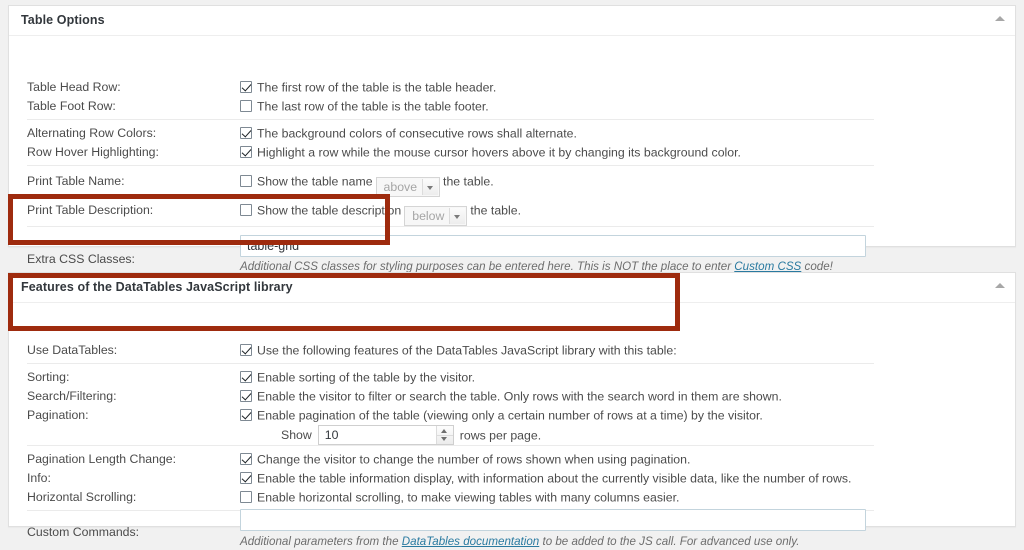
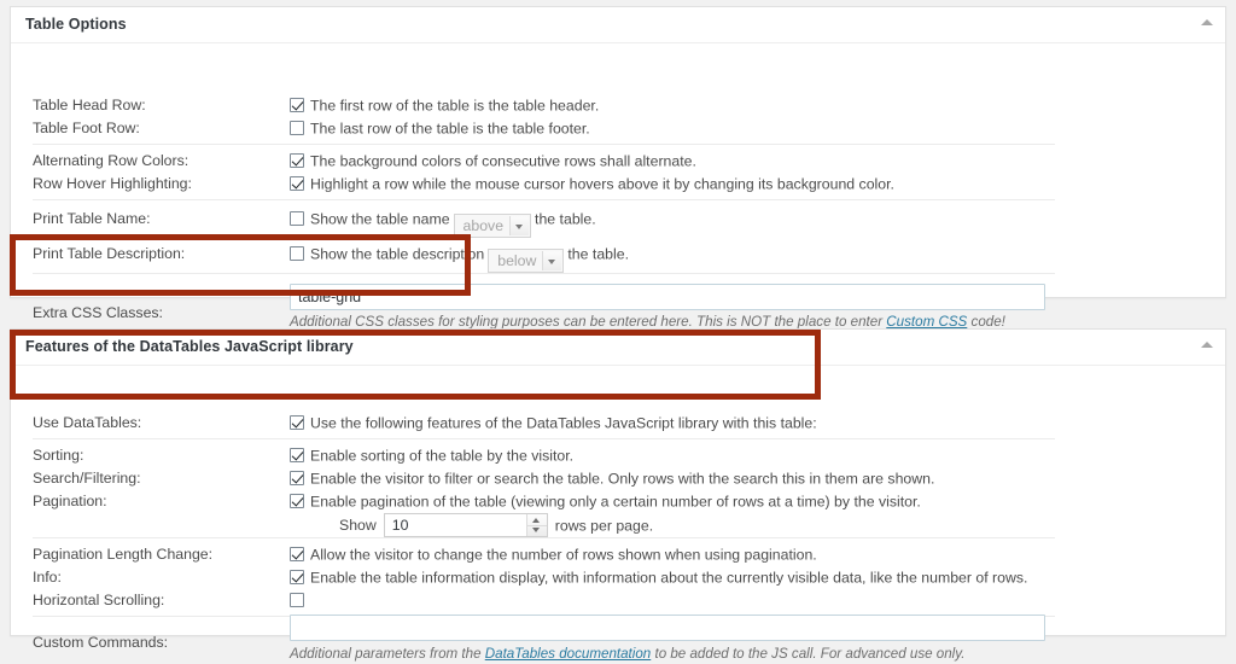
  Table Options
  Table Head Row:
  The first row of the table is the table header.
  Table Foot Row:
  The last row of the table is the table footer.
  Alternating Row Colors:
  The background colors of consecutive rows shall alternate.
  Row Hover Highlighting:
  Highlight a row while the mouse cursor hovers above it by changing its background color.
  Print Table Name:
  Show the table name above the table.
  Print Table Description:
  Show the table description below the table.
  Extra CSS Classes:
  table-grid
  Additional CSS classes for styling purposes can be entered here. This is NOT the place to enter Custom CSS code!
  Features of the DataTables JavaScript library
  Use DataTables:
  Use the following features of the DataTables JavaScript library with this table:
  Sorting:
  Enable sorting of the table by the visitor.
  Search/Filtering:
- Enable the visitor to filter or search the table. Only rows with the search word in them are shown.
+ Enable the visitor to filter or search the table. Only rows with the search this in them are shown.
  Pagination:
  Enable pagination of the table (viewing only a certain number of rows at a time) by the visitor.
  Show
  10
  rows per page.
  Pagination Length Change:
- Change the visitor to change the number of rows shown when using pagination.
+ Allow the visitor to change the number of rows shown when using pagination.
  Info:
  Enable the table information display, with information about the currently visible data, like the number of rows.
  Horizontal Scrolling:
- Enable horizontal scrolling, to make viewing tables with many columns easier.
  Custom Commands:
  Additional parameters from the DataTables documentation to be added to the JS call. For advanced use only.
